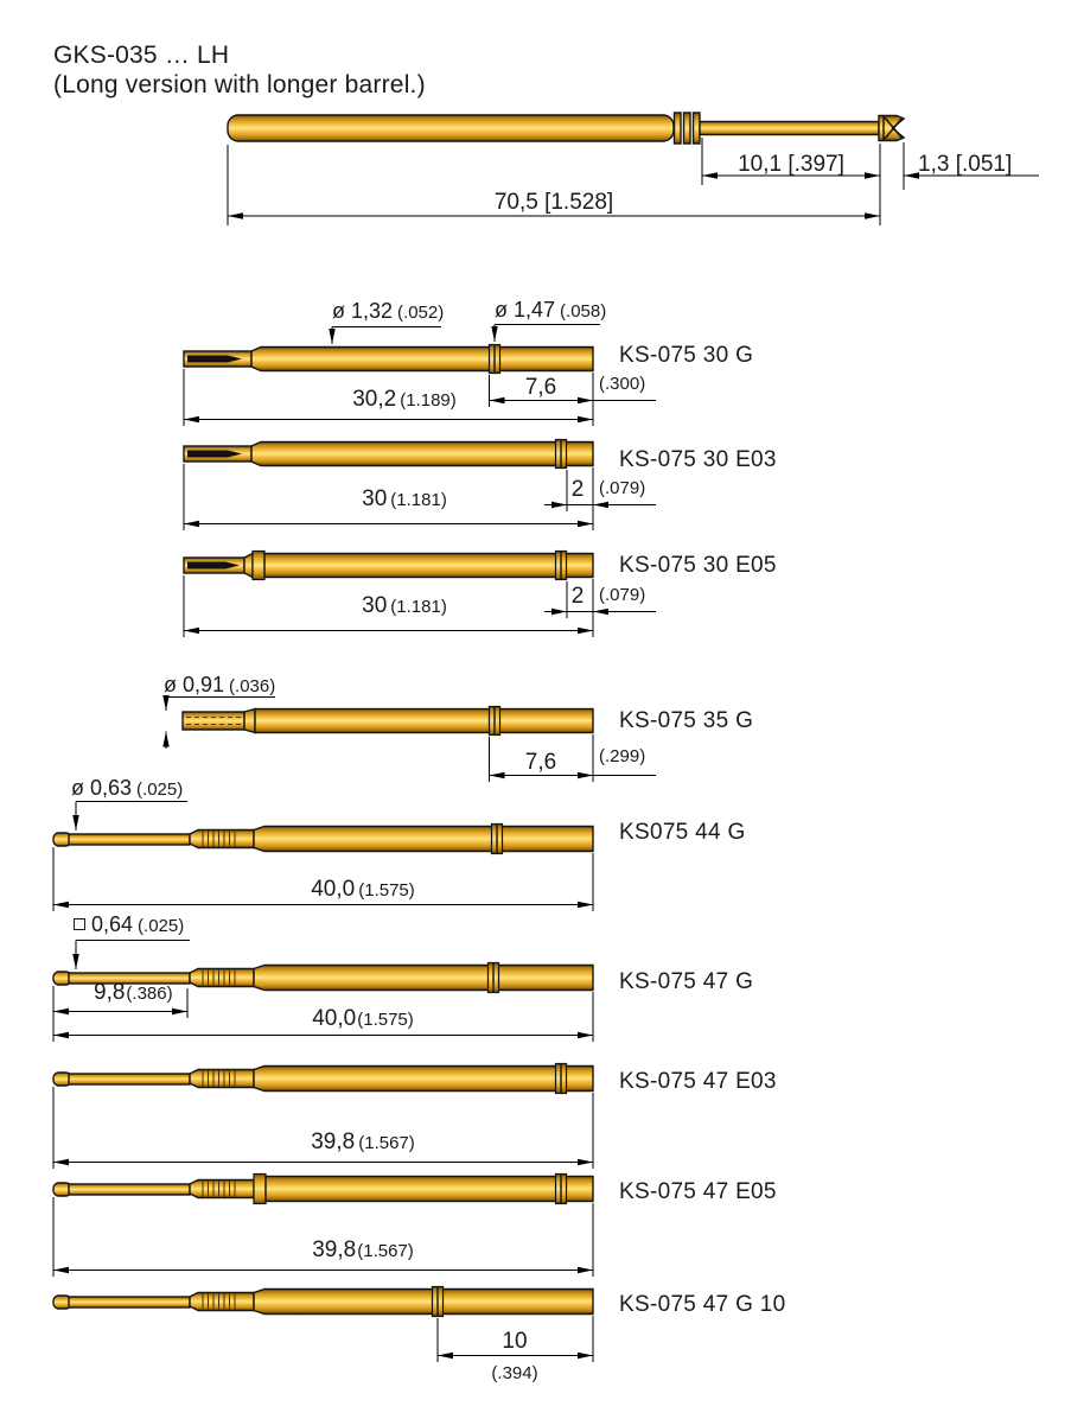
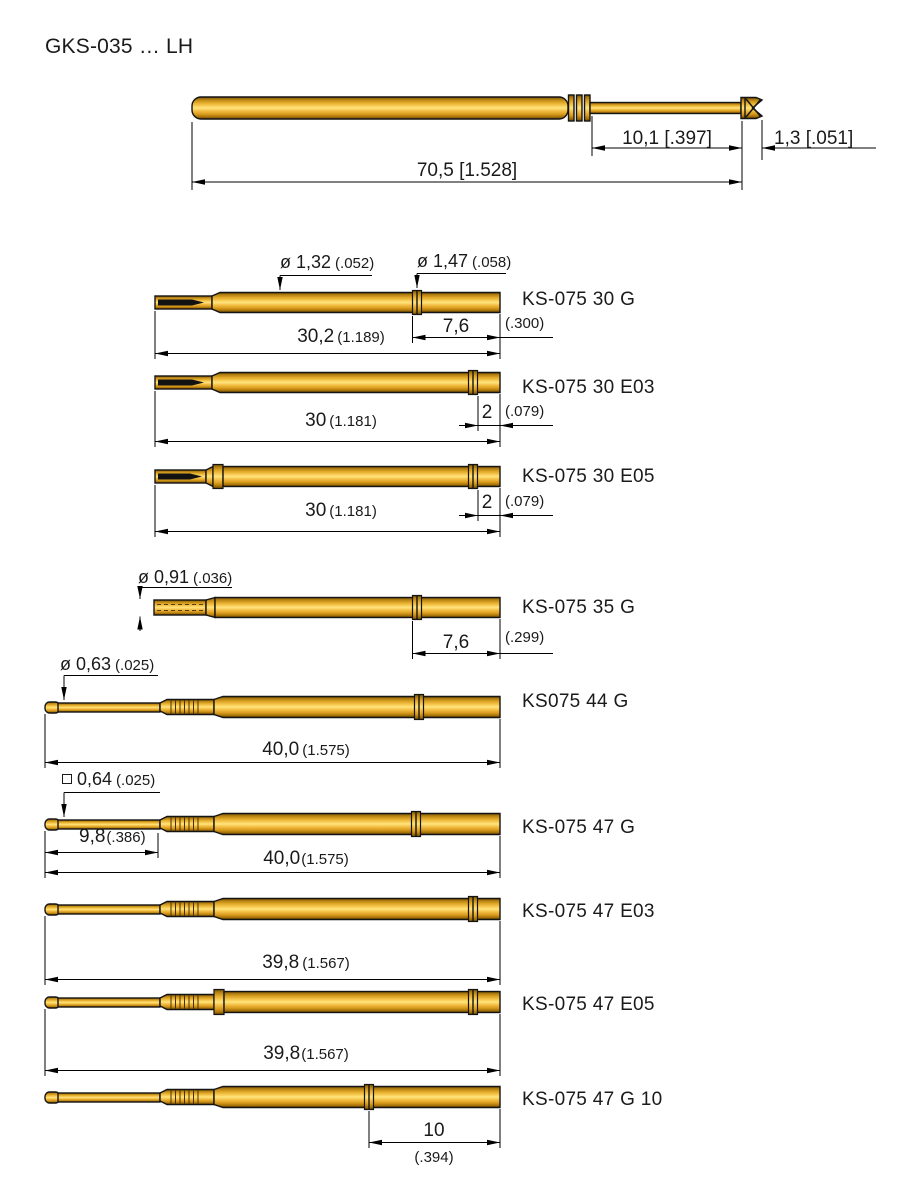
  GKS-035 … LH
- (Long version with longer barrel.)
  10,1 [.397]
  1,3 [.051]
  70,5 [1.528]
  ø 1,32 (.052)
  ø 1,47 (.058)
  KS-075 30 G
  30,2 (1.189)
  7,6
  (.300)
  KS-075 30 E03
  30 (1.181)
  2
  (.079)
  KS-075 30 E05
  30 (1.181)
  2
  (.079)
  ø 0,91 (.036)
  KS-075 35 G
  7,6
  (.299)
  ø 0,63 (.025)
  KS075 44 G
  40,0 (1.575)
  0,64 (.025)
  KS-075 47 G
  9,8(.386)
  40,0(1.575)
  KS-075 47 E03
  39,8 (1.567)
  KS-075 47 E05
  39,8(1.567)
  KS-075 47 G 10
  10
  (.394)
